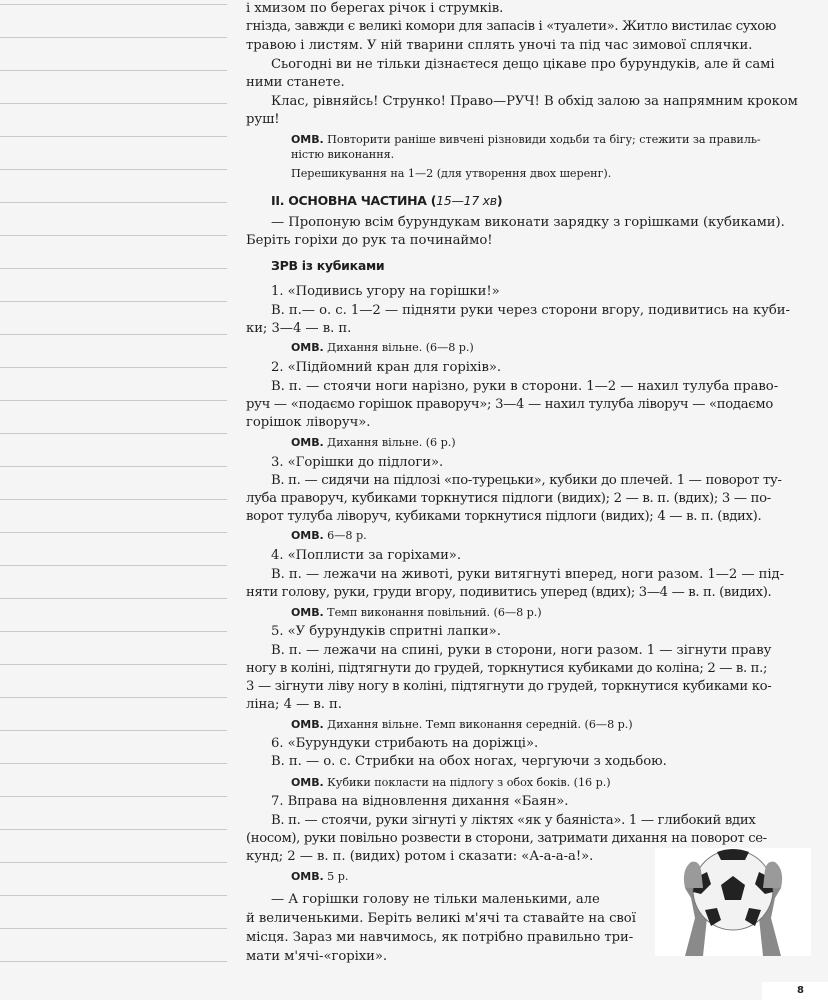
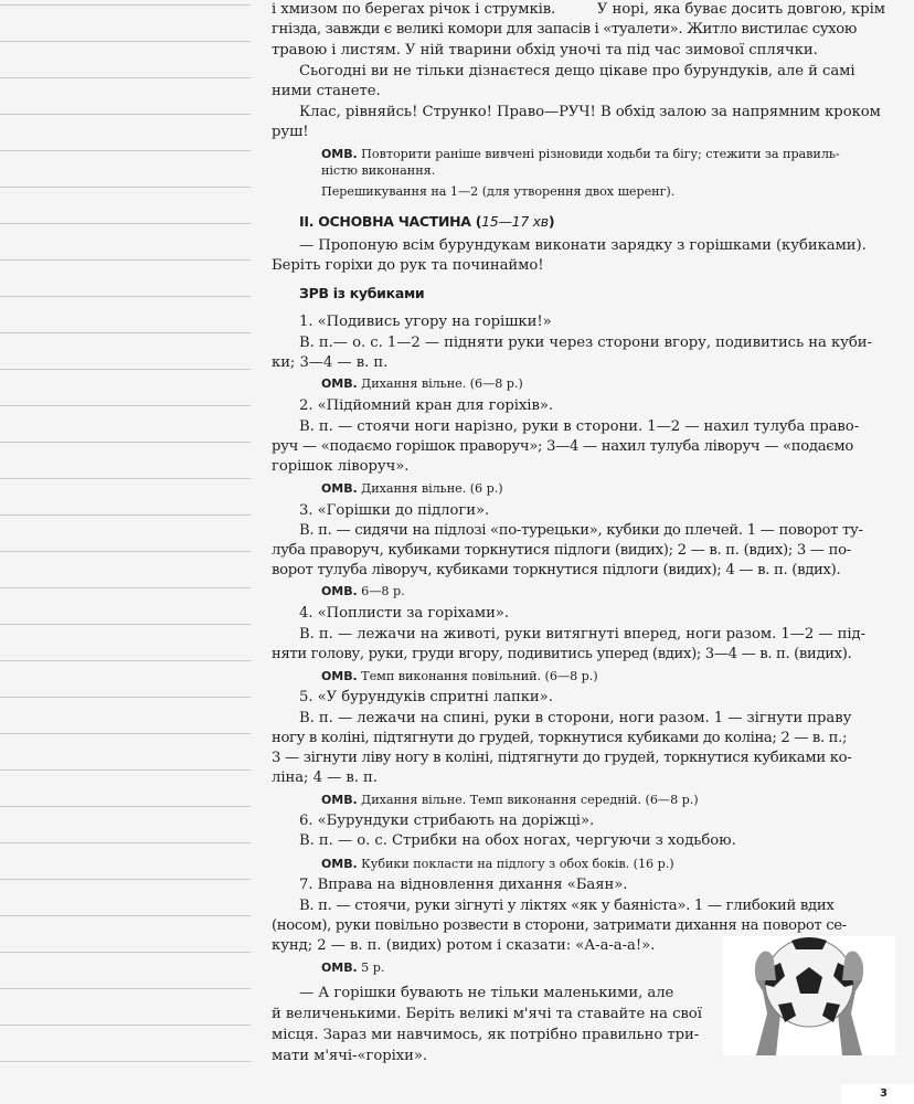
  і хмизом по берегах річок і струмків.
+ У норі, яка буває досить довгою, крім
  гнізда, завжди є великі комори для запасів і «туалети». Житло вистилає сухою
- травою і листям. У ній тварини сплять уночі та під час зимової сплячки.
+ травою і листям. У ній тварини обхід уночі та під час зимової сплячки.
  Сьогодні ви не тільки дізнаєтеся дещо цікаве про бурундуків, але й самі
  ними станете.
  Клас, рівняйсь! Струнко! Право—РУЧ! В обхід залою за напрямним кроком
  руш!
  ОМВ. Повторити раніше вивчені різновиди ходьби та бігу; стежити за правиль-
  ністю виконання.
  Перешикування на 1—2 (для утворення двох шеренг).
  ІІ. ОСНОВНА ЧАСТИНА (15—17 хв)
  — Пропоную всім бурундукам виконати зарядку з горішками (кубиками).
  Беріть горіхи до рук та починаймо!
  ЗРВ із кубиками
  1. «Подивись угору на горішки!»
  В. п.— о. с. 1—2 — підняти руки через сторони вгору, подивитись на куби-
  ки; 3—4 — в. п.
  ОМВ. Дихання вільне. (6—8 р.)
  2. «Підйомний кран для горіхів».
  В. п. — стоячи ноги нарізно, руки в сторони. 1—2 — нахил тулуба право-
  руч — «подаємо горішок праворуч»; 3—4 — нахил тулуба ліворуч — «подаємо
  горішок ліворуч».
  ОМВ. Дихання вільне. (6 р.)
  3. «Горішки до підлоги».
  В. п. — сидячи на підлозі «по-турецьки», кубики до плечей. 1 — поворот ту-
  луба праворуч, кубиками торкнутися підлоги (видих); 2 — в. п. (вдих); 3 — по-
  ворот тулуба ліворуч, кубиками торкнутися підлоги (видих); 4 — в. п. (вдих).
  ОМВ. 6—8 р.
  4. «Поплисти за горіхами».
  В. п. — лежачи на животі, руки витягнуті вперед, ноги разом. 1—2 — під-
  няти голову, руки, груди вгору, подивитись уперед (вдих); 3—4 — в. п. (видих).
  ОМВ. Темп виконання повільний. (6—8 р.)
  5. «У бурундуків спритні лапки».
  В. п. — лежачи на спині, руки в сторони, ноги разом. 1 — зігнути праву
  ногу в коліні, підтягнути до грудей, торкнутися кубиками до коліна; 2 — в. п.;
  3 — зігнути ліву ногу в коліні, підтягнути до грудей, торкнутися кубиками ко-
  ліна; 4 — в. п.
  ОМВ. Дихання вільне. Темп виконання середній. (6—8 р.)
  6. «Бурундуки стрибають на доріжці».
  В. п. — о. с. Стрибки на обох ногах, чергуючи з ходьбою.
  ОМВ. Кубики покласти на підлогу з обох боків. (16 р.)
  7. Вправа на відновлення дихання «Баян».
  В. п. — стоячи, руки зігнуті у ліктях «як у баяніста». 1 — глибокий вдих
  (носом), руки повільно розвести в сторони, затримати дихання на поворот се-
  кунд; 2 — в. п. (видих) ротом і сказати: «А-а-а-а!».
  ОМВ. 5 р.
- — А горішки голову не тільки маленькими, але
+ — А горішки бувають не тільки маленькими, але
  й величенькими. Беріть великі м'ячі та ставайте на свої
  місця. Зараз ми навчимось, як потрібно правильно три-
  мати м'ячі-«горіхи».
- 8
+ 3
